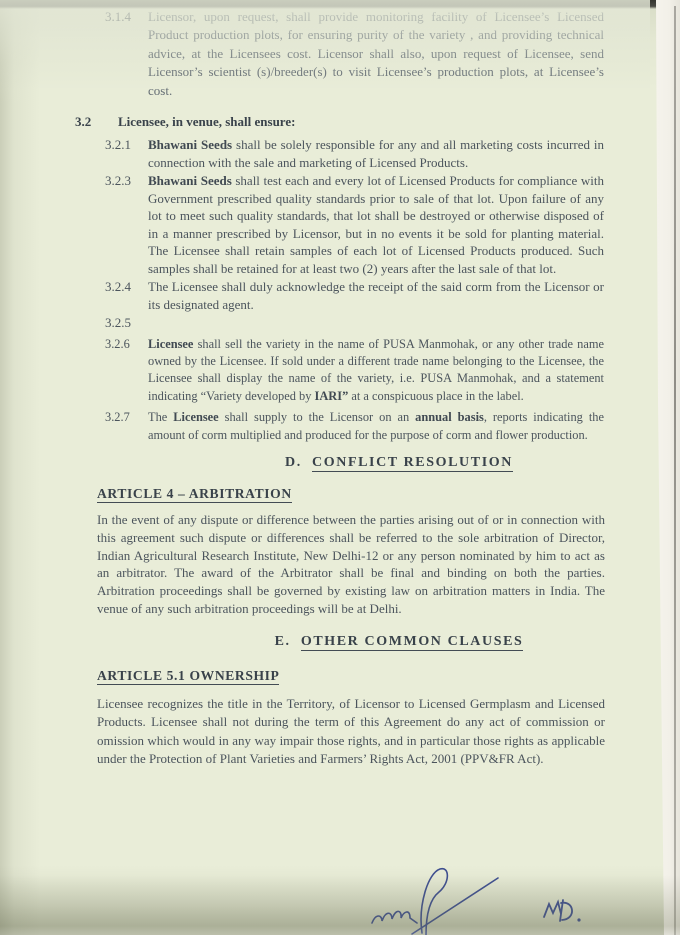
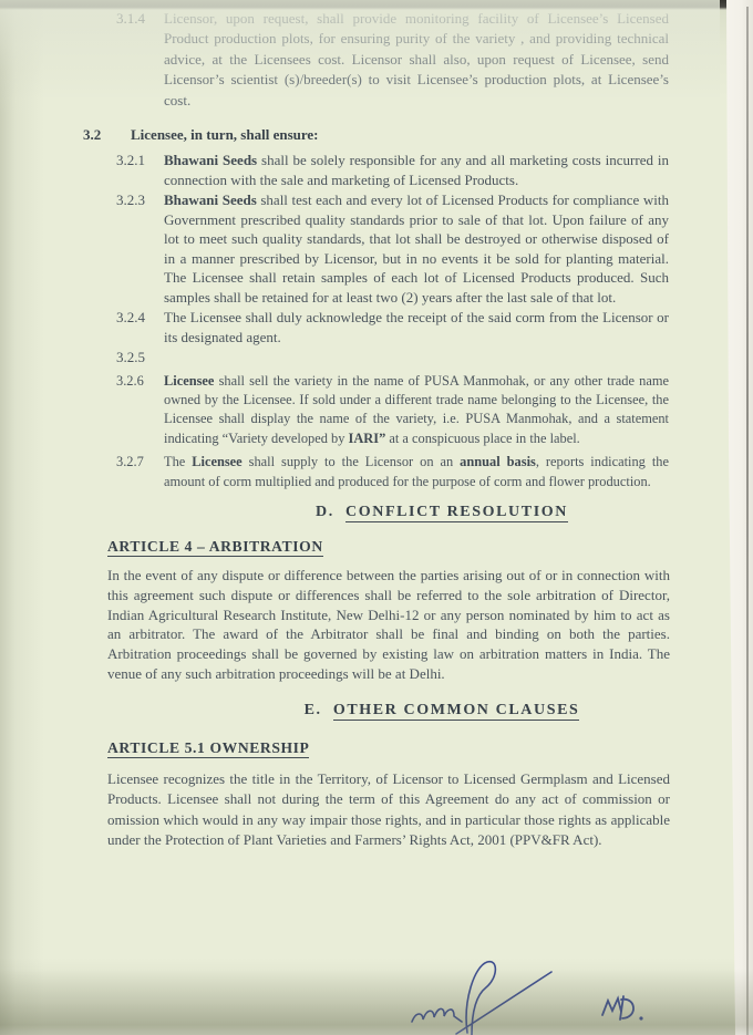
  3.2
- Licensee, in venue, shall ensure:
+ Licensee, in turn, shall ensure:
  3.2.1
  Bhawani Seeds shall be solely responsible for any and all marketing costs incurred in connection with the sale and marketing of Licensed Products.
  3.2.3
  Bhawani Seeds shall test each and every lot of Licensed Products for compliance with Government prescribed quality standards prior to sale of that lot. Upon failure of any lot to meet such quality standards, that lot shall be destroyed or otherwise disposed of in a manner prescribed by Licensor, but in no events it be sold for planting material. The Licensee shall retain samples of each lot of Licensed Products produced. Such samples shall be retained for at least two (2) years after the last sale of that lot.
  3.2.4
  The Licensee shall duly acknowledge the receipt of the said corm from the Licensor or its designated agent.
  3.2.5
  3.2.6
  Licensee shall sell the variety in the name of PUSA Manmohak, or any other trade name owned by the Licensee. If sold under a different trade name belonging to the Licensee, the Licensee shall display the name of the variety, i.e. PUSA Manmohak, and a statement indicating “Variety developed by IARI” at a conspicuous place in the label.
  3.2.7
  The Licensee shall supply to the Licensor on an annual basis, reports indicating the amount of corm multiplied and produced for the purpose of corm and flower production.
  D. CONFLICT RESOLUTION
  ARTICLE 4 – ARBITRATION
  In the event of any dispute or difference between the parties arising out of or in connection with this agreement such dispute or differences shall be referred to the sole arbitration of Director, Indian Agricultural Research Institute, New Delhi-12 or any person nominated by him to act as an arbitrator. The award of the Arbitrator shall be final and binding on both the parties. Arbitration proceedings shall be governed by existing law on arbitration matters in India. The venue of any such arbitration proceedings will be at Delhi.
  E. OTHER COMMON CLAUSES
  ARTICLE 5.1 OWNERSHIP
  Licensee recognizes the title in the Territory, of Licensor to Licensed Germplasm and Licensed Products. Licensee shall not during the term of this Agreement do any act of commission or omission which would in any way impair those rights, and in particular those rights as applicable under the Protection of Plant Varieties and Farmers’ Rights Act, 2001 (PPV&FR Act).
